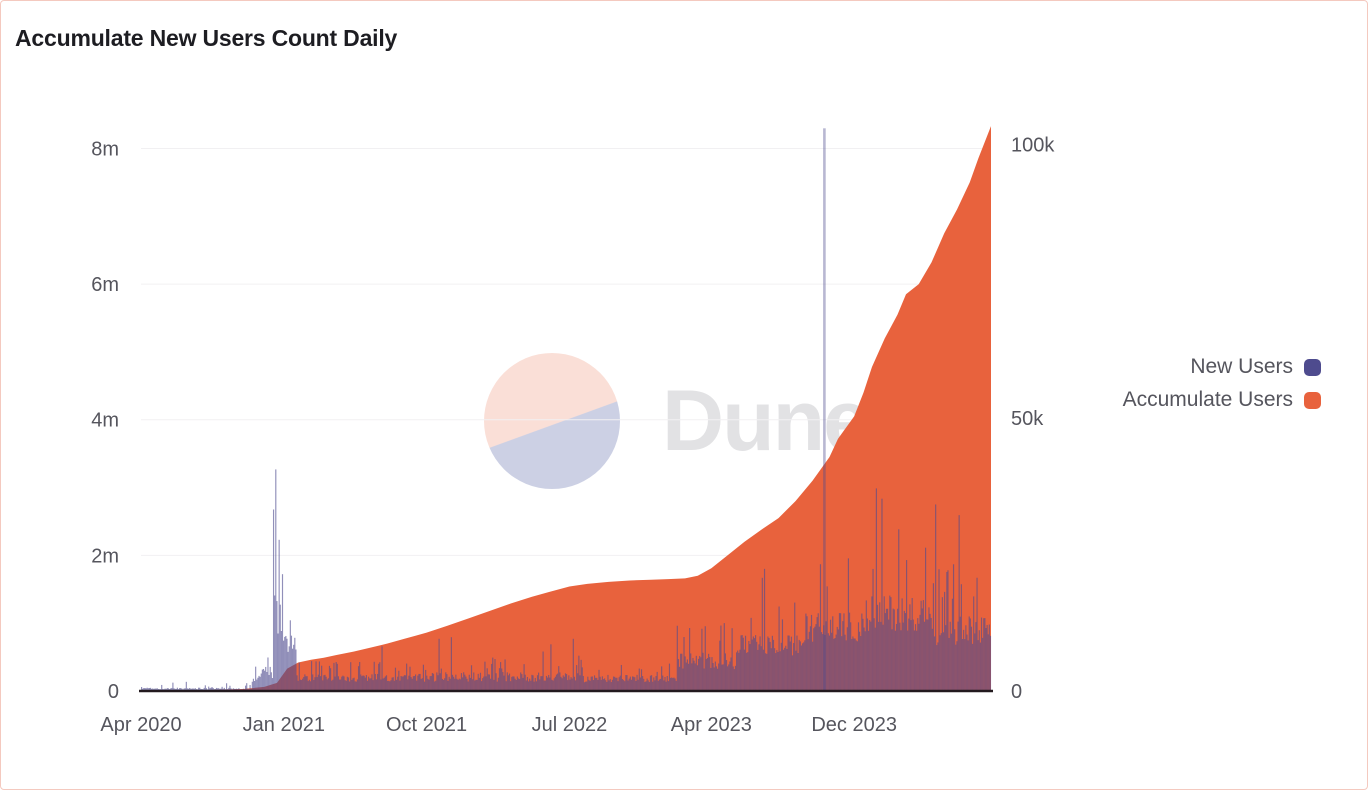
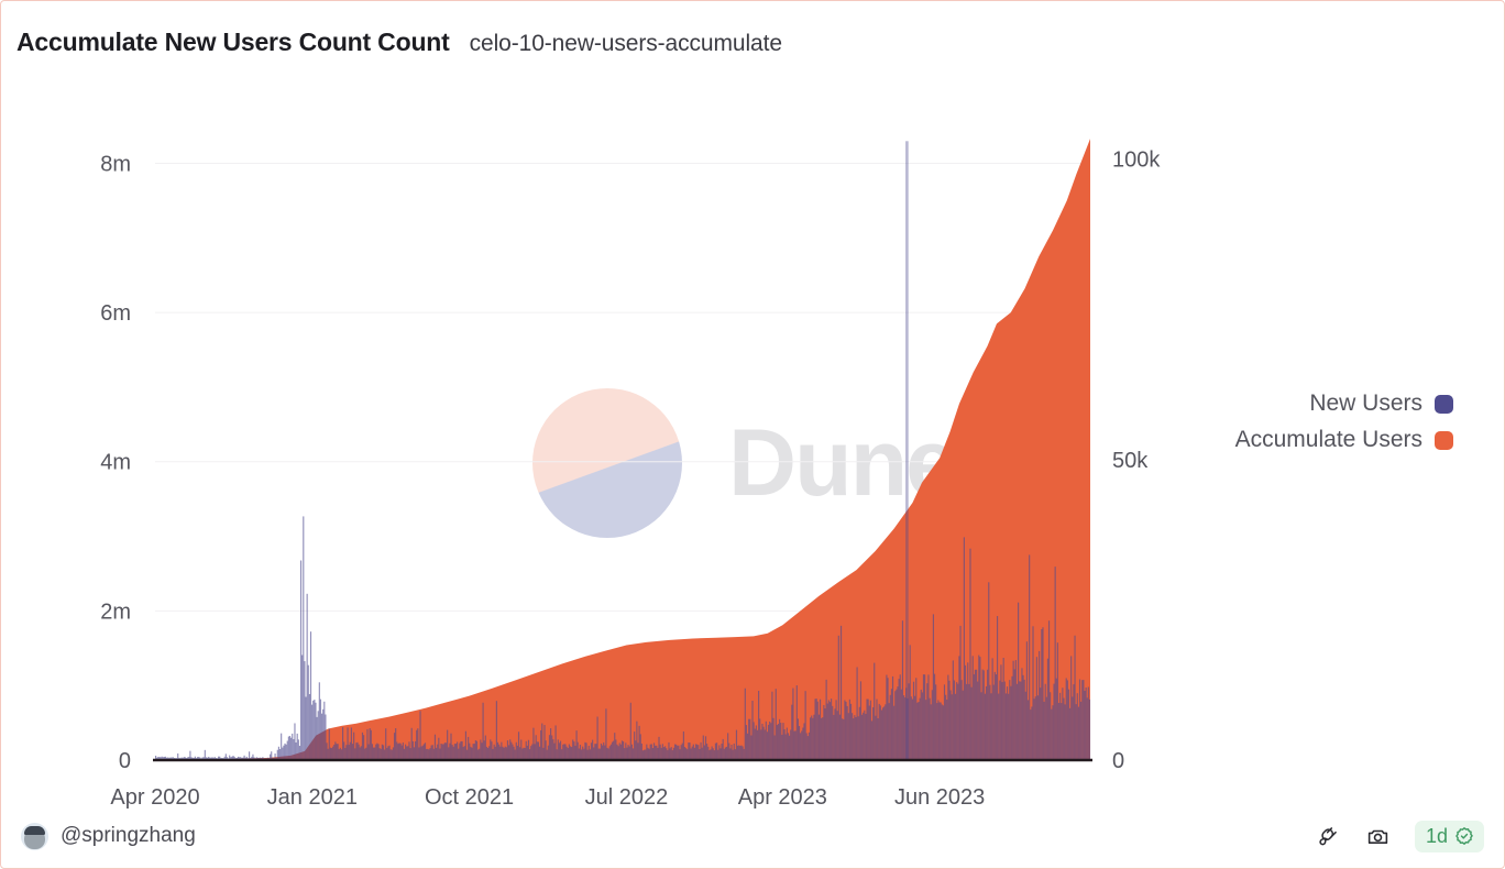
- Accumulate New Users Count Daily
+ Accumulate New Users Count Count
+ celo-10-new-users-accumulate
  Dune
  0
  2m
  4m
  6m
  8m
  0
  50k
  100k
  Apr 2020
  Jan 2021
  Oct 2021
  Jul 2022
  Apr 2023
- Dec 2023
+ Jun 2023
  New Users
  Accumulate Users
+ @springzhang
+ 1d
